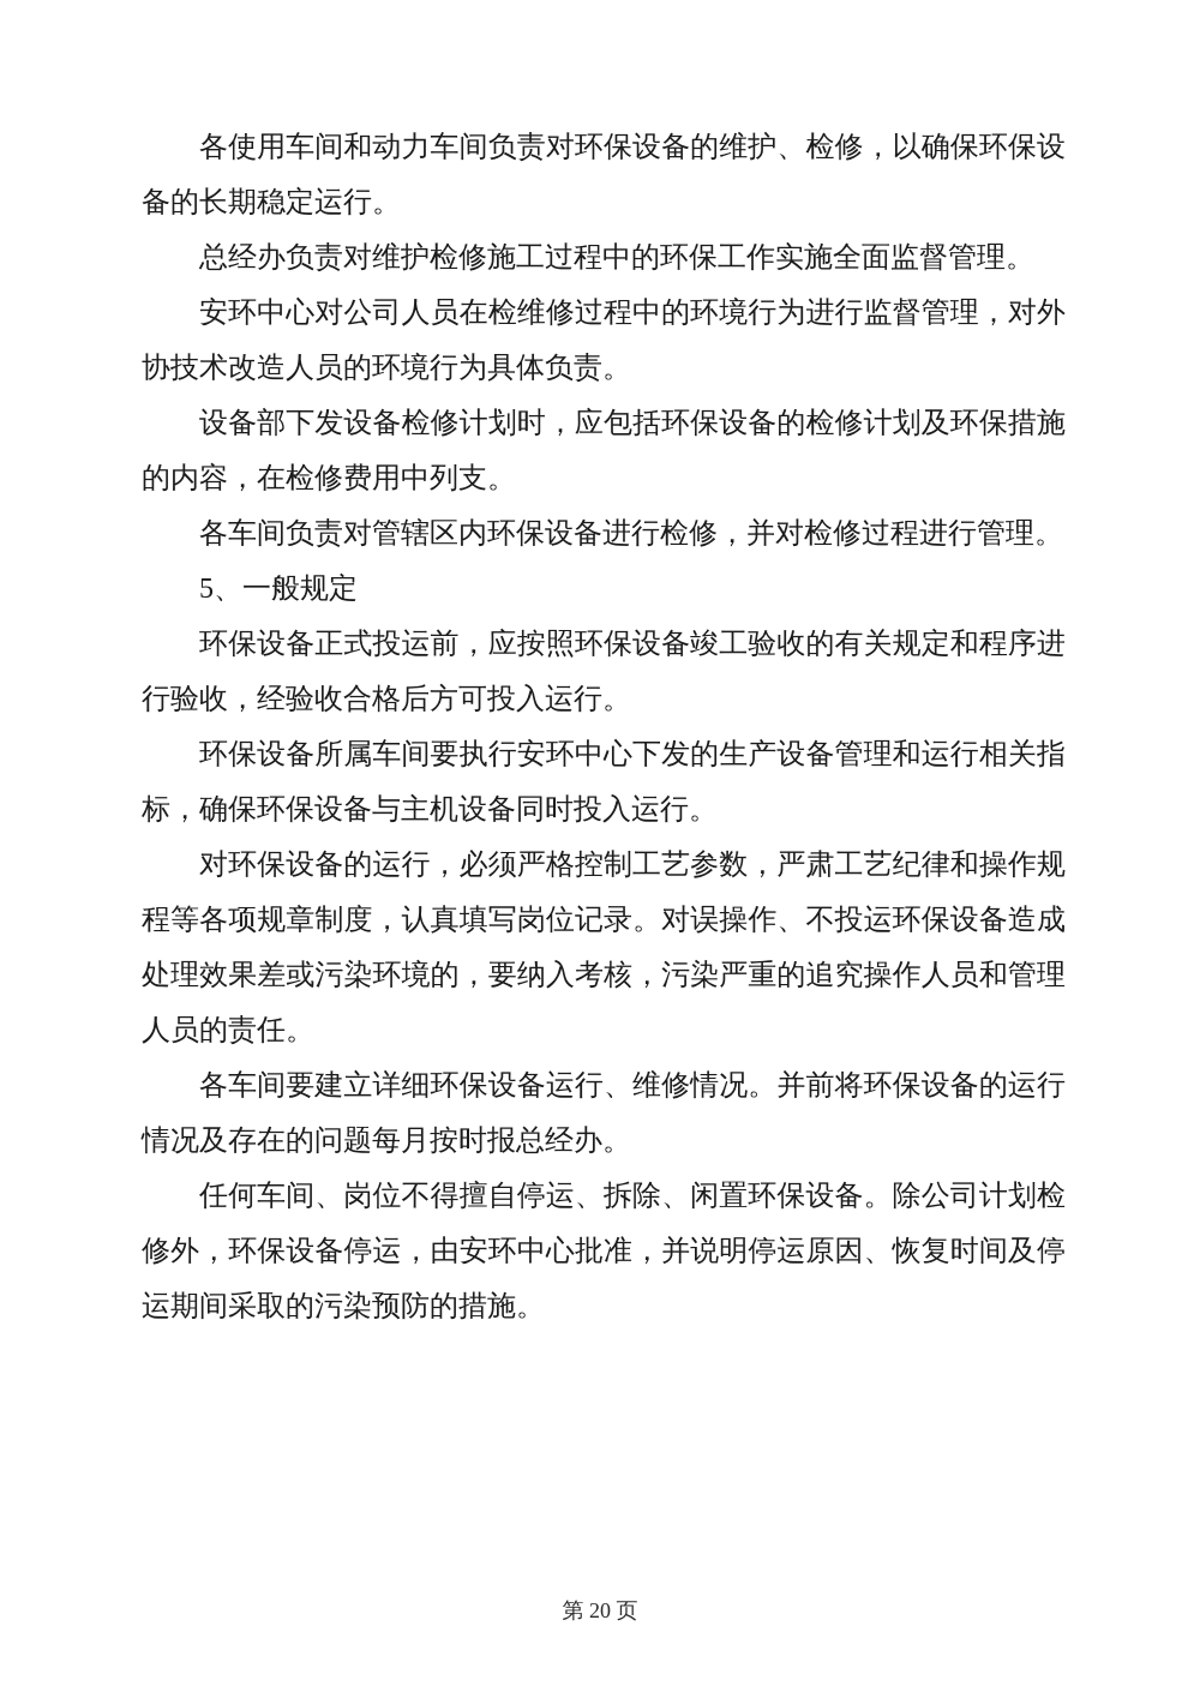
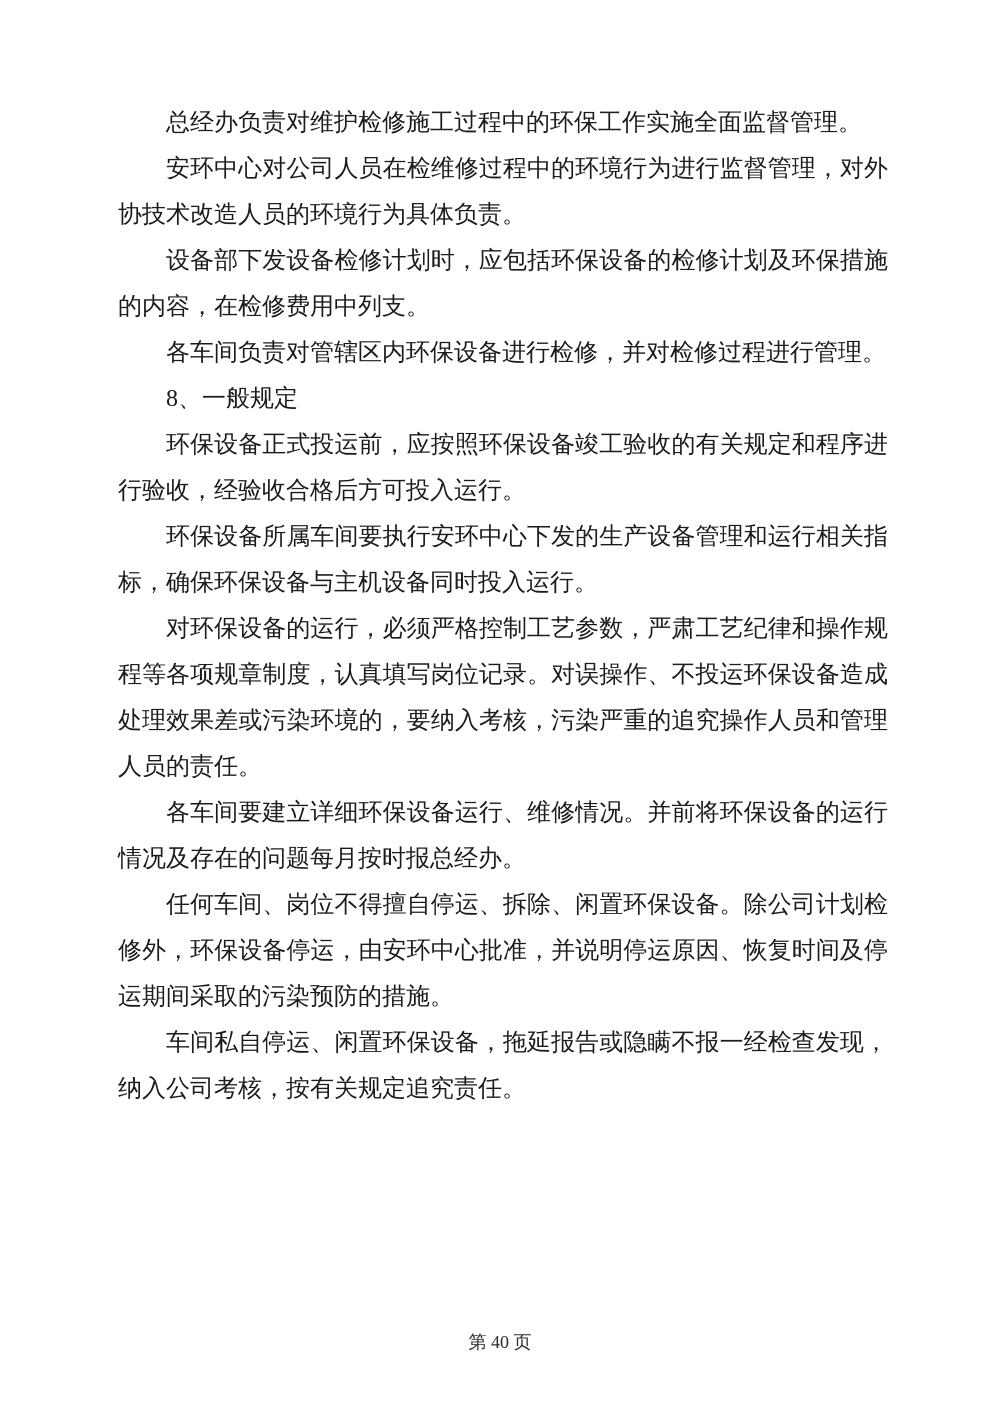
- 各使用车间和动力车间负责对环保设备的维护、检修，以确保环保设备的长期稳定运行。
  总经办负责对维护检修施工过程中的环保工作实施全面监督管理。
  安环中心对公司人员在检维修过程中的环境行为进行监督管理，对外协技术改造人员的环境行为具体负责。
  设备部下发设备检修计划时，应包括环保设备的检修计划及环保措施的内容，在检修费用中列支。
  各车间负责对管辖区内环保设备进行检修，并对检修过程进行管理。
- 5、一般规定
+ 8、一般规定
  环保设备正式投运前，应按照环保设备竣工验收的有关规定和程序进行验收，经验收合格后方可投入运行。
  环保设备所属车间要执行安环中心下发的生产设备管理和运行相关指标，确保环保设备与主机设备同时投入运行。
  对环保设备的运行，必须严格控制工艺参数，严肃工艺纪律和操作规程等各项规章制度，认真填写岗位记录。对误操作、不投运环保设备造成处理效果差或污染环境的，要纳入考核，污染严重的追究操作人员和管理人员的责任。
  各车间要建立详细环保设备运行、维修情况。并前将环保设备的运行情况及存在的问题每月按时报总经办。
  任何车间、岗位不得擅自停运、拆除、闲置环保设备。除公司计划检修外，环保设备停运，由安环中心批准，并说明停运原因、恢复时间及停运期间采取的污染预防的措施。
+ 车间私自停运、闲置环保设备，拖延报告或隐瞒不报一经检查发现，纳入公司考核，按有关规定追究责任。
- 第 20 页
+ 第 40 页
